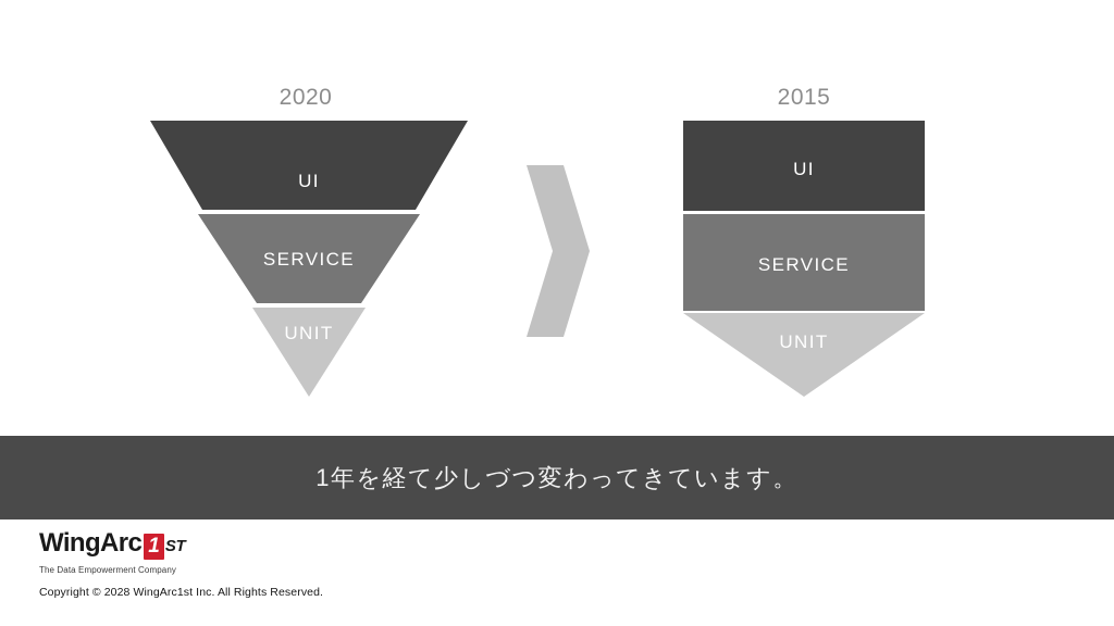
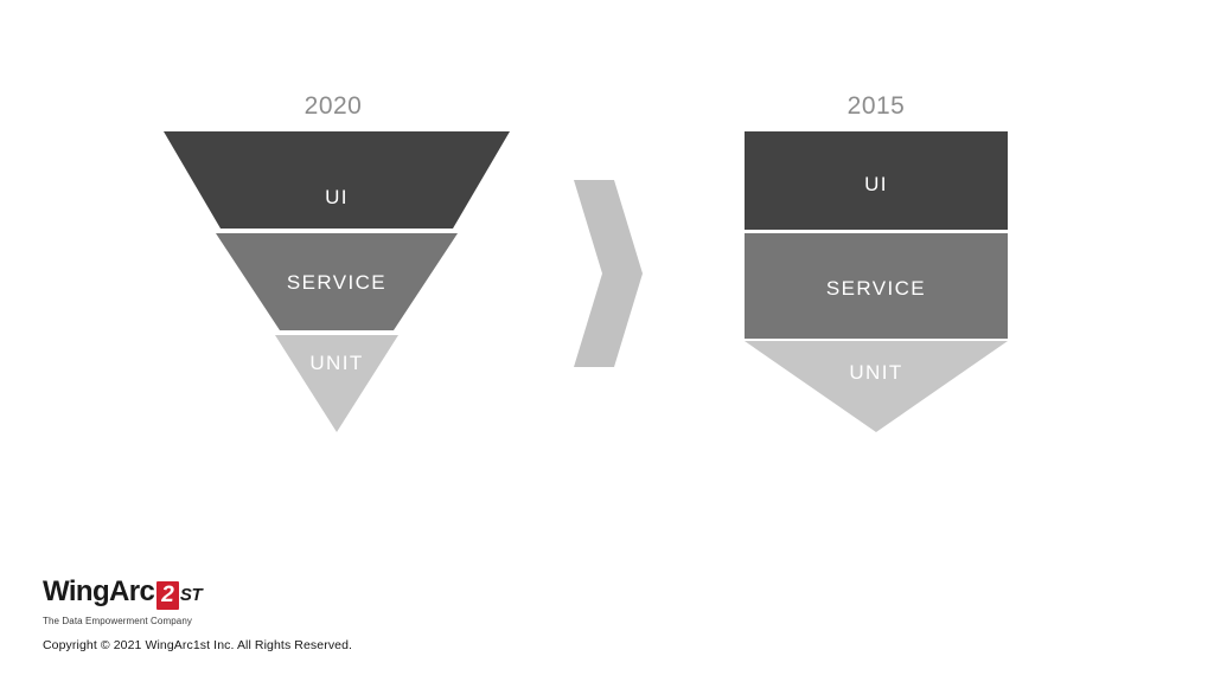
  2020
  UI
  SERVICE
  UNIT
  2015
  UI
  SERVICE
  UNIT
- 1年を経て少しづつ変わってきています。
  WingArc
- 1
+ 2
  ST
  The Data Empowerment Company
- Copyright © 2028 WingArc1st Inc. All Rights Reserved.
+ Copyright © 2021 WingArc1st Inc. All Rights Reserved.
